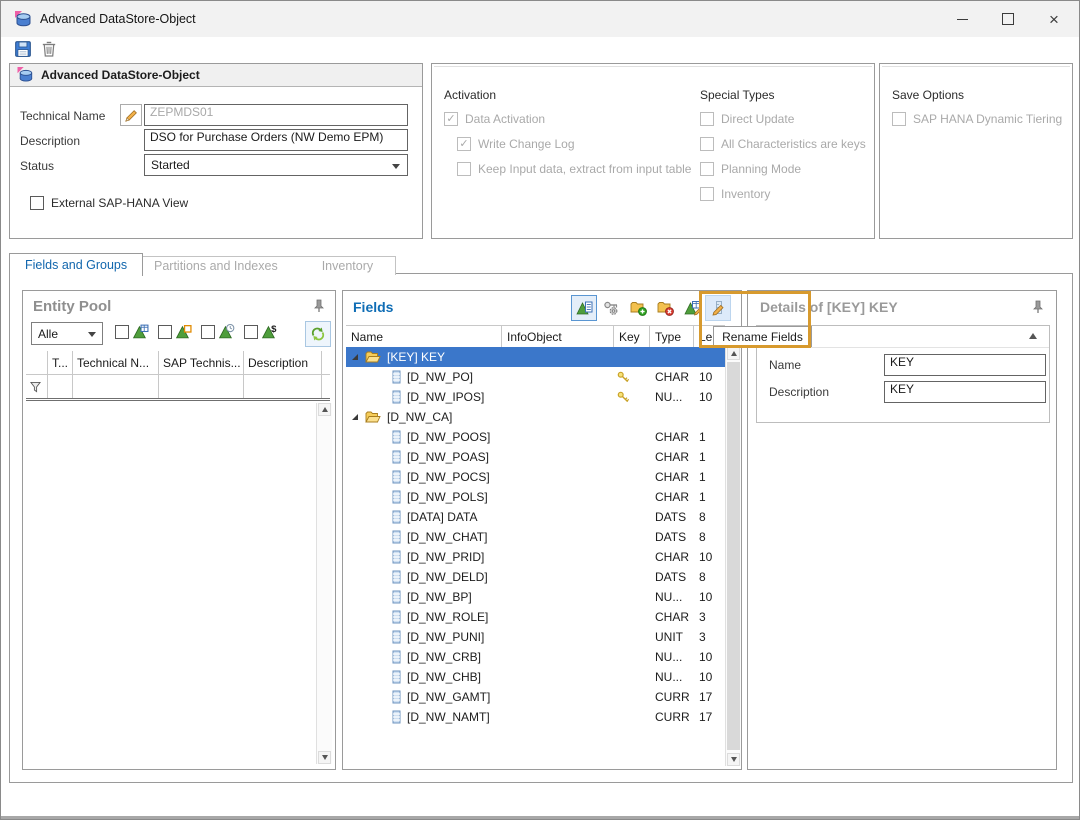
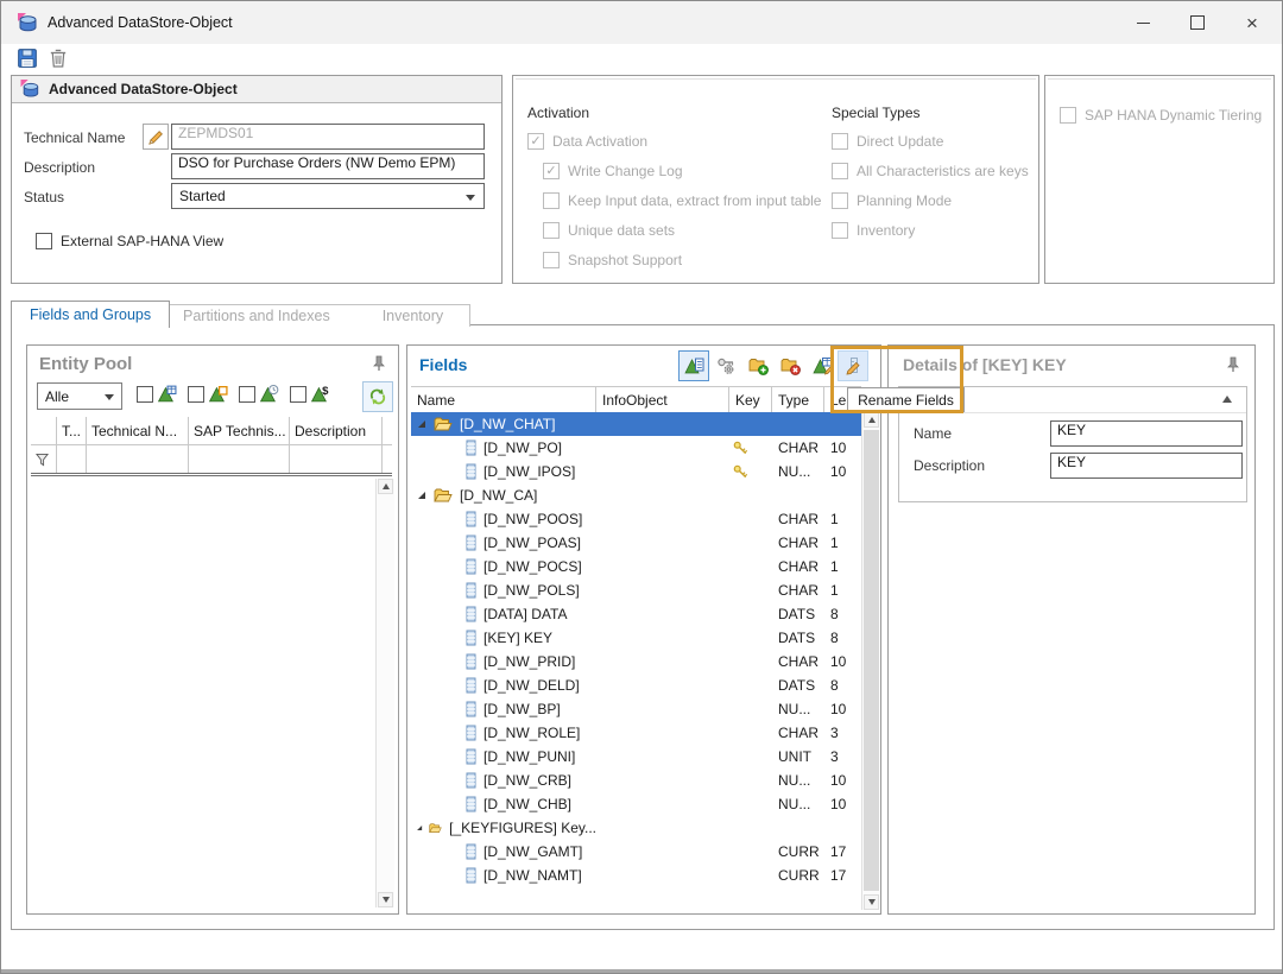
  Advanced DataStore-Object
  ×
  Advanced DataStore-Object
  Technical Name
  ZEPMDS01
  Description
  DSO for Purchase Orders (NW Demo EPM)
  Status
  Started
  External SAP-HANA View
  Activation
  ✓
  Data Activation
  ✓
  Write Change Log
  Keep Input data, extract from input table
+ Unique data sets
+ Snapshot Support
  Special Types
  Direct Update
  All Characteristics are keys
  Planning Mode
  Inventory
- Save Options
  SAP HANA Dynamic Tiering
  Fields and Groups
  Partitions and Indexes
  Inventory
  Entity Pool
  Alle
  $
  T...
  Technical N...
  SAP Technis...
  Description
  Fields
  Name
  InfoObject
  Key
  Type
- [KEY] KEY
+ [D_NW_CHAT]
  [D_NW_PO]
  CHAR
  10
  [D_NW_IPOS]
  NU...
  10
  [D_NW_CA]
  [D_NW_POOS]
  CHAR
  1
  [D_NW_POAS]
  CHAR
  1
  [D_NW_POCS]
  CHAR
  1
  [D_NW_POLS]
  CHAR
  1
  [DATA] DATA
  DATS
  8
- [D_NW_CHAT]
+ [KEY] KEY
  DATS
  8
  [D_NW_PRID]
  CHAR
  10
  [D_NW_DELD]
  DATS
  8
  [D_NW_BP]
  NU...
  10
  [D_NW_ROLE]
  CHAR
  3
  [D_NW_PUNI]
  UNIT
  3
  [D_NW_CRB]
  NU...
  10
  [D_NW_CHB]
  NU...
  10
+ [_KEYFIGURES] Key...
  [D_NW_GAMT]
  CURR
  17
  [D_NW_NAMT]
  CURR
  17
  Details of [KEY] KEY
  Name
  KEY
  Description
  KEY
  Rename Fields
